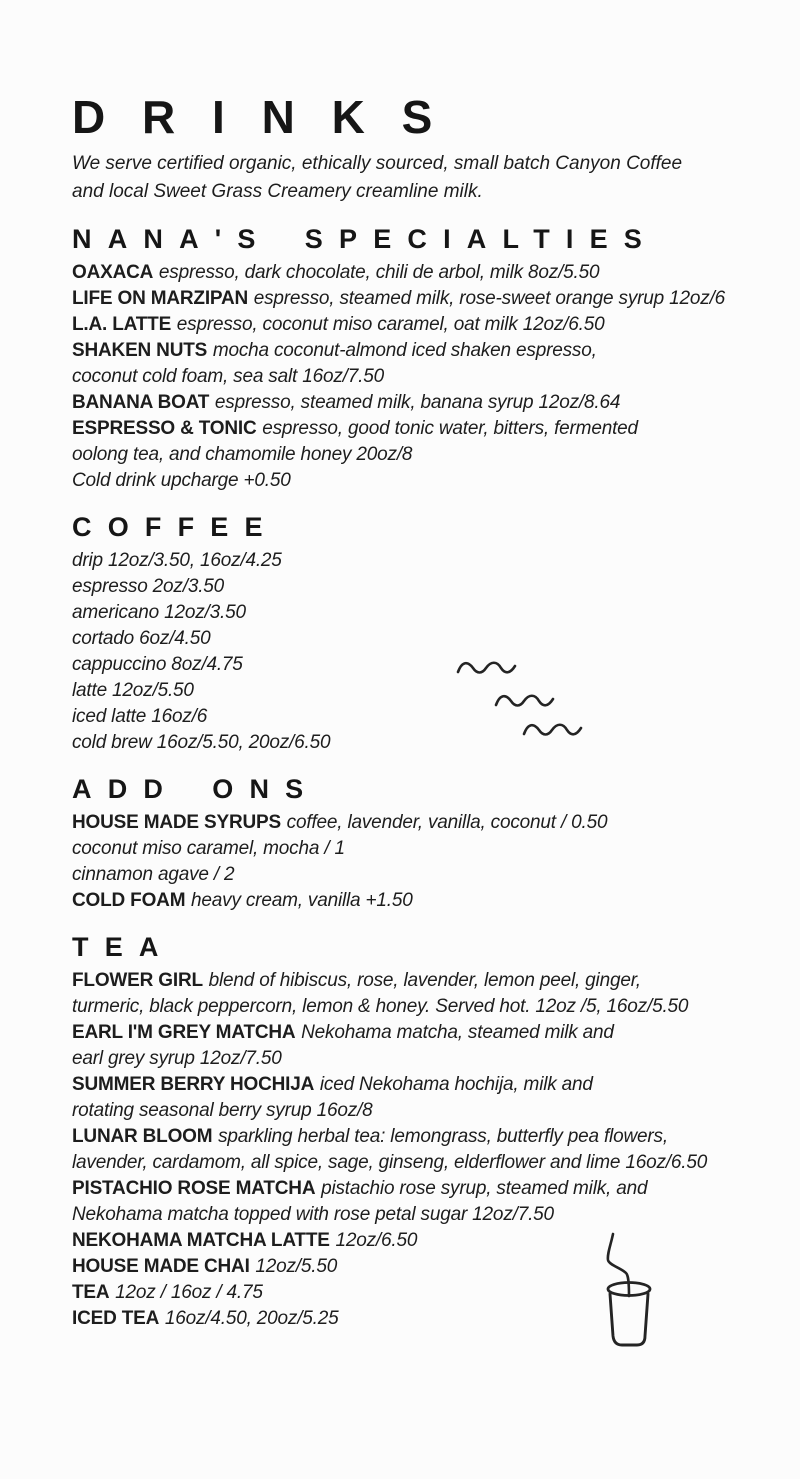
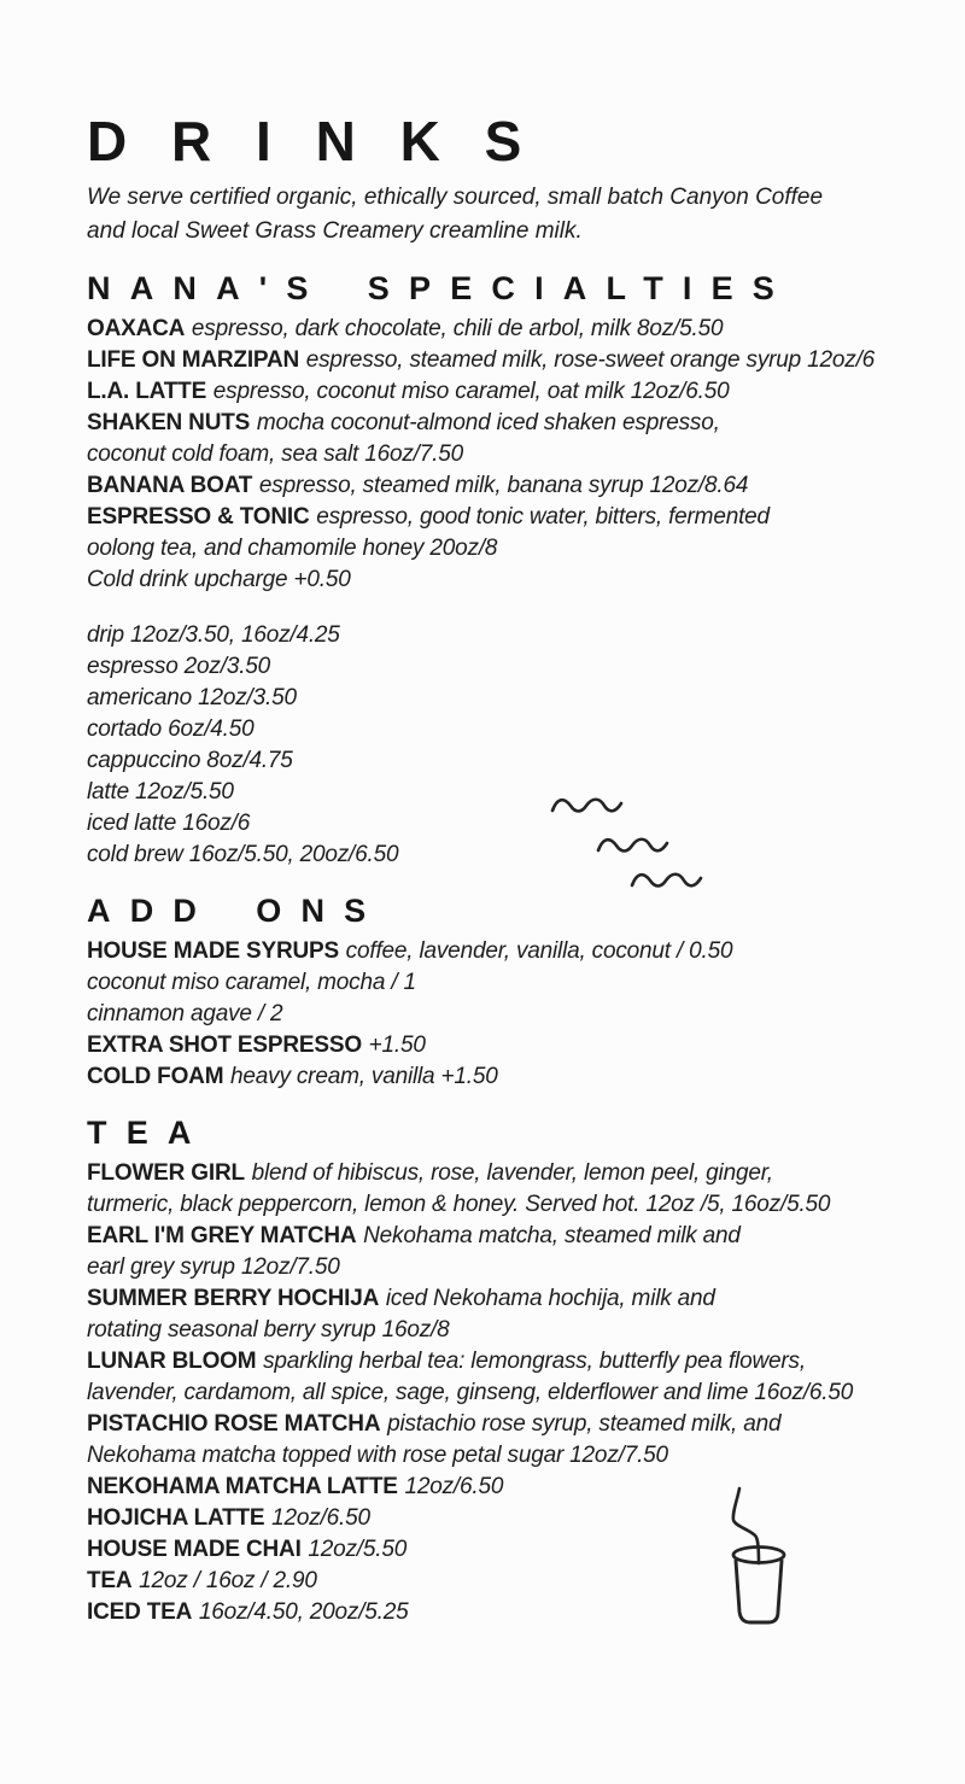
  DRINKS
  We serve certified organic, ethically sourced, small batch Canyon Coffee
  and local Sweet Grass Creamery creamline milk.
  NANA'S SPECIALTIES
  OAXACA espresso, dark chocolate, chili de arbol, milk 8oz/5.50
  LIFE ON MARZIPAN espresso, steamed milk, rose-sweet orange syrup 12oz/6
  L.A. LATTE espresso, coconut miso caramel, oat milk 12oz/6.50
  SHAKEN NUTS mocha coconut-almond iced shaken espresso,
  coconut cold foam, sea salt 16oz/7.50
  BANANA BOAT espresso, steamed milk, banana syrup 12oz/8.64
  ESPRESSO & TONIC espresso, good tonic water, bitters, fermented
  oolong tea, and chamomile honey 20oz/8
  Cold drink upcharge +0.50
- COFFEE
  drip 12oz/3.50, 16oz/4.25
  espresso 2oz/3.50
  americano 12oz/3.50
  cortado 6oz/4.50
  cappuccino 8oz/4.75
  latte 12oz/5.50
  iced latte 16oz/6
  cold brew 16oz/5.50, 20oz/6.50
  ADD ONS
  HOUSE MADE SYRUPS coffee, lavender, vanilla, coconut / 0.50
  coconut miso caramel, mocha / 1
  cinnamon agave / 2
+ EXTRA SHOT ESPRESSO +1.50
  COLD FOAM heavy cream, vanilla +1.50
  TEA
  FLOWER GIRL blend of hibiscus, rose, lavender, lemon peel, ginger,
  turmeric, black peppercorn, lemon & honey. Served hot. 12oz /5, 16oz/5.50
  EARL I'M GREY MATCHA Nekohama matcha, steamed milk and
  earl grey syrup 12oz/7.50
  SUMMER BERRY HOCHIJA iced Nekohama hochija, milk and
  rotating seasonal berry syrup 16oz/8
  LUNAR BLOOM sparkling herbal tea: lemongrass, butterfly pea flowers,
  lavender, cardamom, all spice, sage, ginseng, elderflower and lime 16oz/6.50
  PISTACHIO ROSE MATCHA pistachio rose syrup, steamed milk, and
  Nekohama matcha topped with rose petal sugar 12oz/7.50
  NEKOHAMA MATCHA LATTE 12oz/6.50
+ HOJICHA LATTE 12oz/6.50
  HOUSE MADE CHAI 12oz/5.50
- TEA 12oz / 16oz / 4.75
+ TEA 12oz / 16oz / 2.90
  ICED TEA 16oz/4.50, 20oz/5.25
